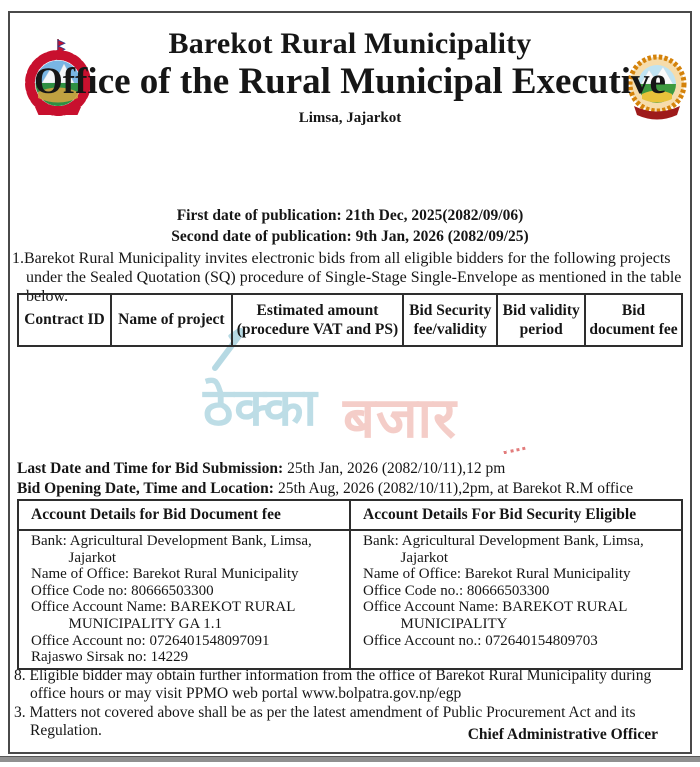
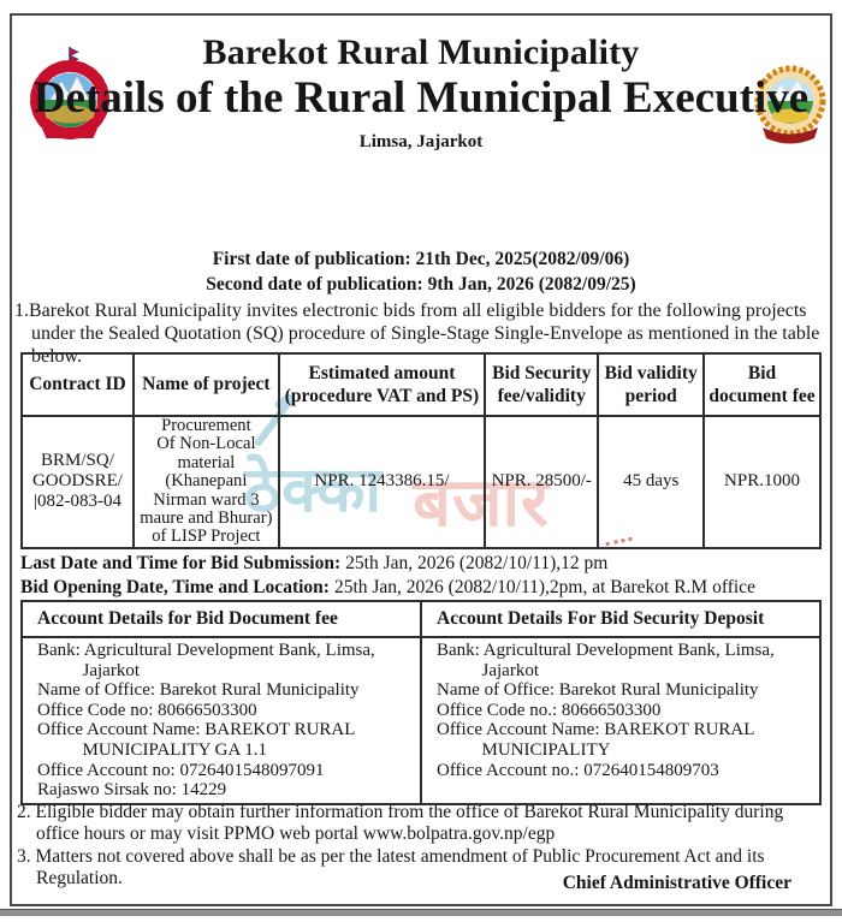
  Barekot Rural Municipality
- Office of the Rural Municipal Executive
+ Details of the Rural Municipal Executive
  Limsa, Jajarkot
  First date of publication: 21th Dec, 2025(2082/09/06)
  Second date of publication: 9th Jan, 2026 (2082/09/25)
  1.Barekot Rural Municipality invites electronic bids from all eligible bidders for the following projects under the Sealed Quotation (SQ) procedure of Single-Stage Single-Envelope as mentioned in the table below.
  ठेक्का
  बजार
  Contract ID	Name of project	Estimated amount (procedure VAT and PS)	Bid Security fee/validity	Bid validity period	Bid document fee
+ BRM/SQ/ GOODSRE/ |082-083-04	Procurement Of Non-Local material (Khanepani Nirman ward 3 maure and Bhurar) of LISP Project	NPR. 1243386.15/	NPR. 28500/-	45 days	NPR.1000
  Last Date and Time for Bid Submission: 25th Jan, 2026 (2082/10/11),12 pm
- Bid Opening Date, Time and Location: 25th Aug, 2026 (2082/10/11),2pm, at Barekot R.M office
+ Bid Opening Date, Time and Location: 25th Jan, 2026 (2082/10/11),2pm, at Barekot R.M office
- Account Details for Bid Document fee	Account Details For Bid Security Eligible
+ Account Details for Bid Document fee	Account Details For Bid Security Deposit
  Bank: Agricultural Development Bank, Limsa, Jajarkot Name of Office: Barekot Rural Municipality Office Code no: 80666503300 Office Account Name: BAREKOT RURAL MUNICIPALITY GA 1.1 Office Account no: 0726401548097091 Rajaswo Sirsak no: 14229	Bank: Agricultural Development Bank, Limsa, Jajarkot Name of Office: Barekot Rural Municipality Office Code no.: 80666503300 Office Account Name: BAREKOT RURAL MUNICIPALITY Office Account no.: 072640154809703
- 8. Eligible bidder may obtain further information from the office of Barekot Rural Municipality during office hours or may visit PPMO web portal www.bolpatra.gov.np/egp
+ 2. Eligible bidder may obtain further information from the office of Barekot Rural Municipality during office hours or may visit PPMO web portal www.bolpatra.gov.np/egp
  3. Matters not covered above shall be as per the latest amendment of Public Procurement Act and its Regulation.
  Chief Administrative Officer
